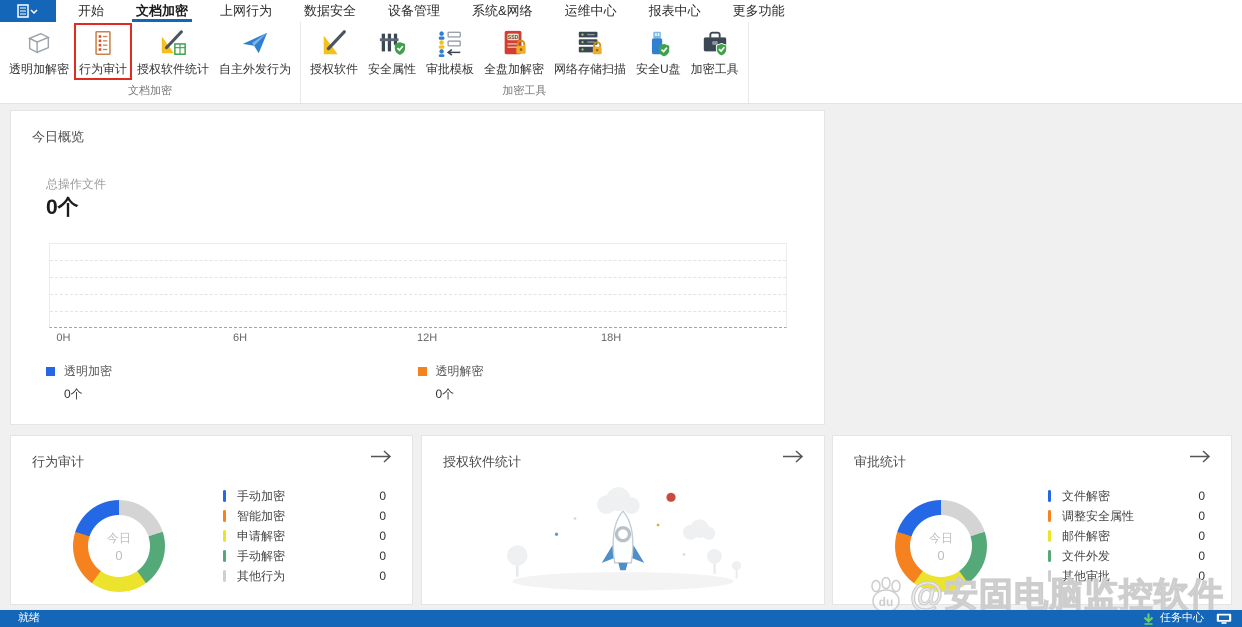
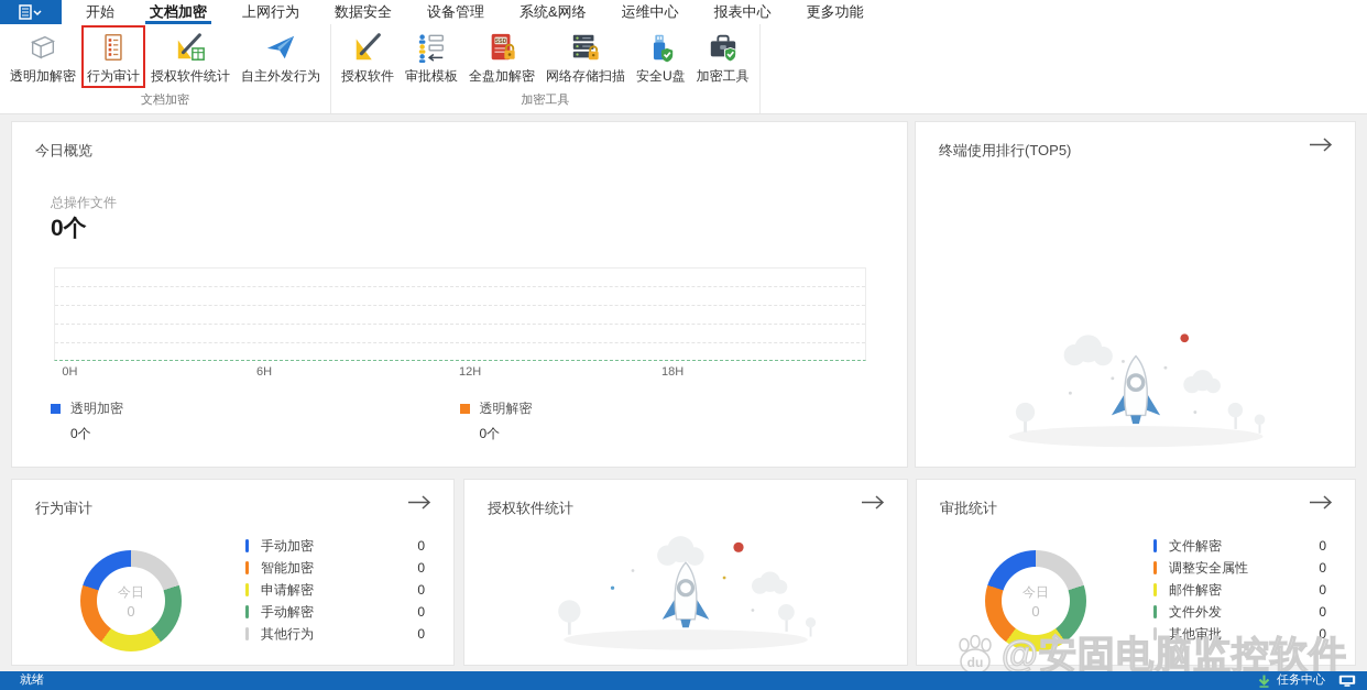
  开始
  文档加密
  上网行为
  数据安全
  设备管理
  系统&网络
  运维中心
  报表中心
  更多功能
  透明加解密
  行为审计
  授权软件统计
  自主外发行为
  文档加密
  授权软件
- 安全属性
  审批模板
  全盘加解密
  网络存储扫描
  安全U盘
  加密工具
  加密工具
  今日概览
  总操作文件
  0个
  0H
  6H
  12H
  18H
  透明加密
  0个
  透明解密
  0个
+ 终端使用排行(TOP5)
  行为审计
  今日
  0
  手动加密
  0
  智能加密
  0
  申请解密
  0
  手动解密
  0
  其他行为
  0
  授权软件统计
  审批统计
  今日
  0
  文件解密
  0
  调整安全属性
  0
  邮件解密
  0
  文件外发
  0
  其他审批
  0
  du
  @安固电脑监控软件
  就绪
  任务中心
